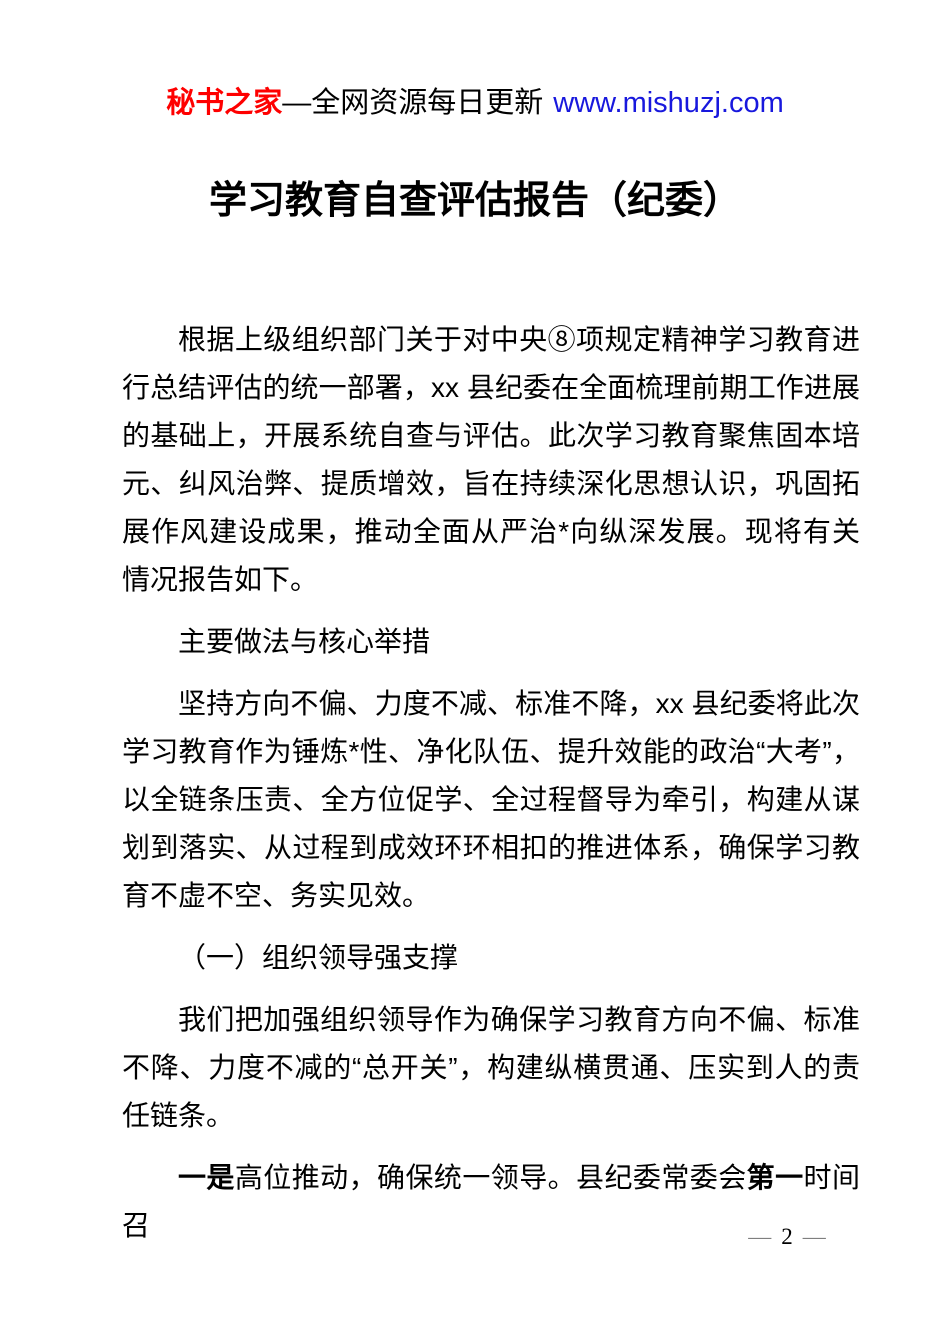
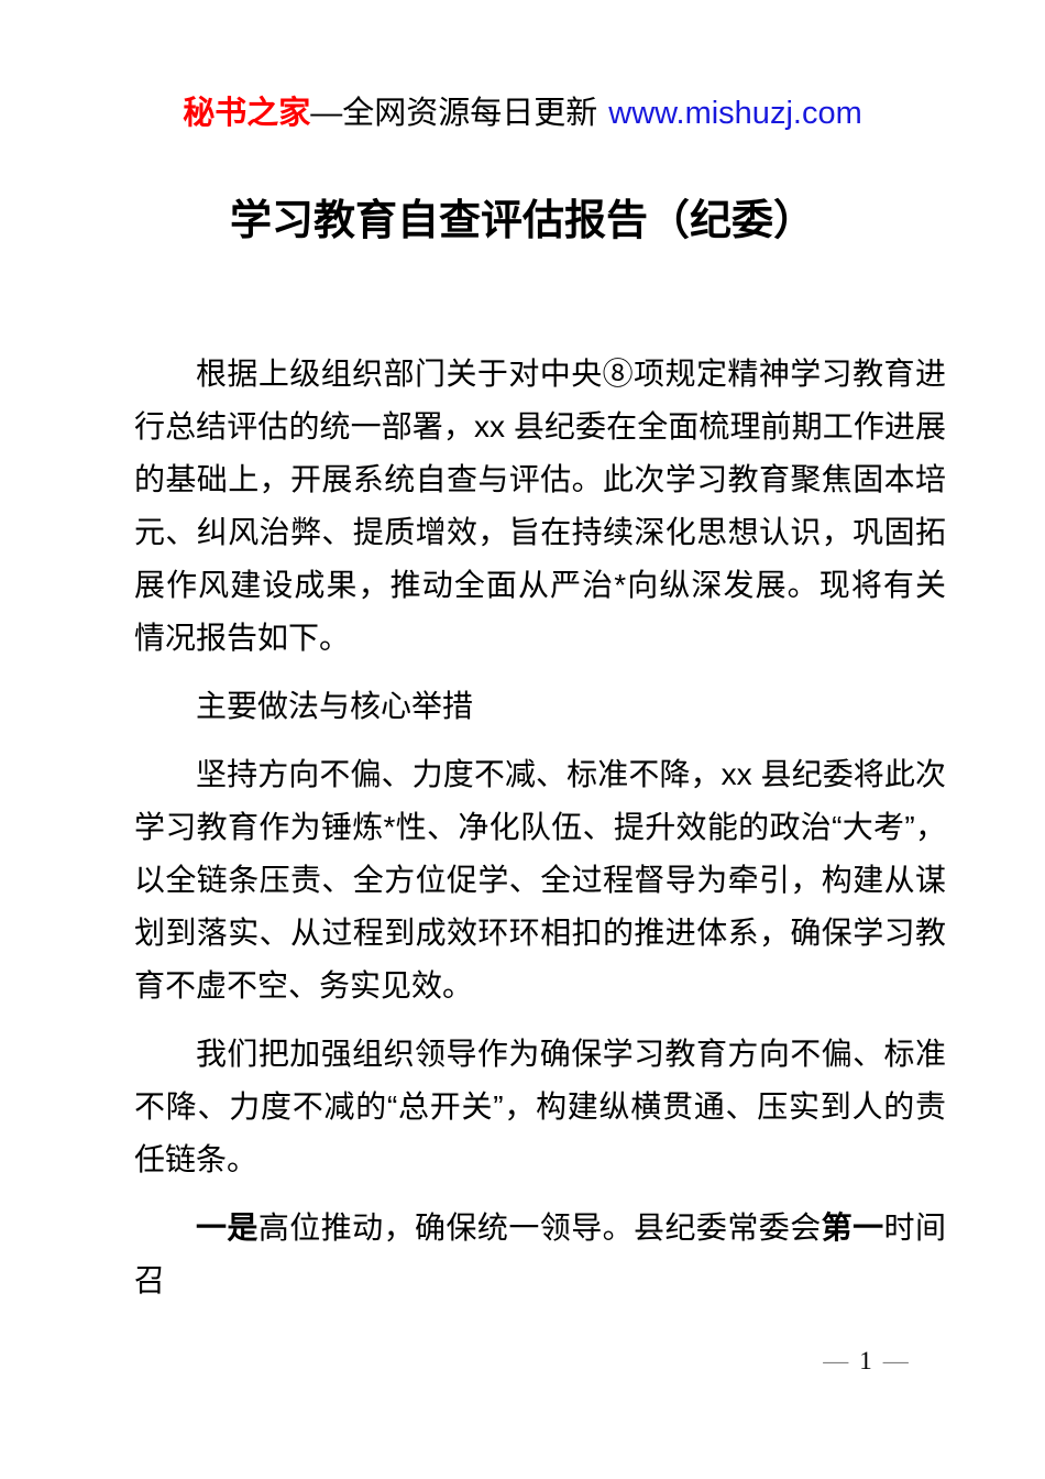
  秘书之家—全网资源每日更新 www.mishuzj.com
  学习教育自查评估报告（纪委）
  根据上级组织部门关于对中央⑧项规定精神学习教育进行总结评估的统一部署，xx 县纪委在全面梳理前期工作进展的基础上，开展系统自查与评估。此次学习教育聚焦固本培元、纠风治弊、提质增效，旨在持续深化思想认识，巩固拓展作风建设成果，推动全面从严治*向纵深发展。现将有关情况报告如下。
  主要做法与核心举措
  坚持方向不偏、力度不减、标准不降，xx 县纪委将此次学习教育作为锤炼*性、净化队伍、提升效能的政治“大考”，以全链条压责、全方位促学、全过程督导为牵引，构建从谋划到落实、从过程到成效环环相扣的推进体系，确保学习教育不虚不空、务实见效。
- （一）组织领导强支撑
  我们把加强组织领导作为确保学习教育方向不偏、标准不降、力度不减的“总开关”，构建纵横贯通、压实到人的责任链条。
  一是高位推动，确保统一领导。县纪委常委会第一时间召
- — 2 —
+ — 1 —
